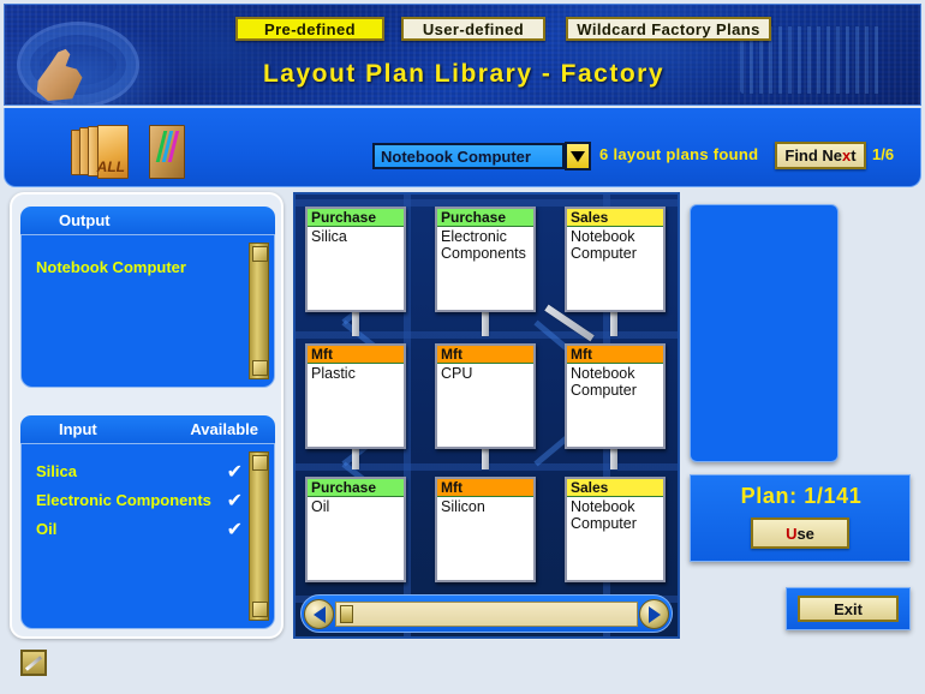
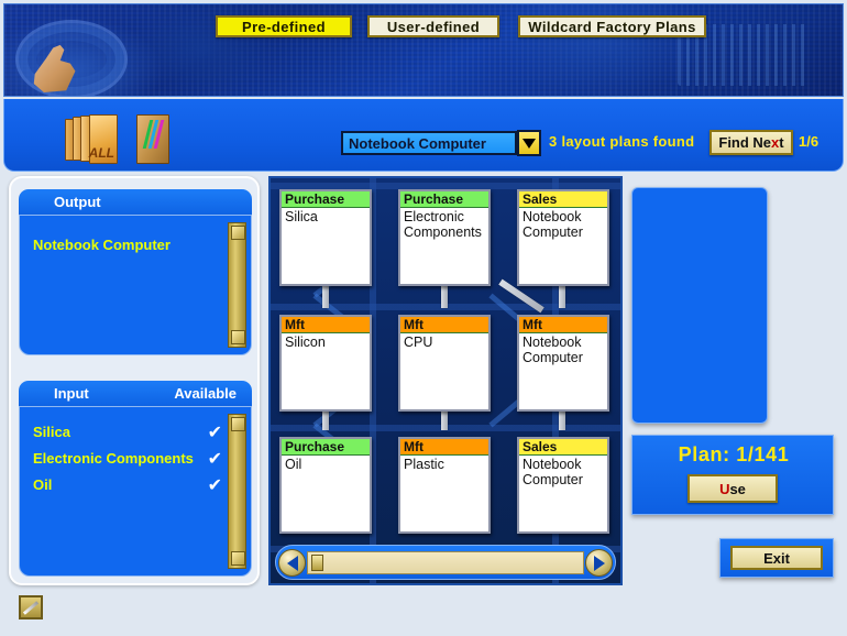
  Pre-defined
  User-defined
  Wildcard Factory Plans
- Layout Plan Library - Factory
  ALL
  Notebook Computer
- 6 layout plans found
+ 3 layout plans found
  Find Ne
  x
  t
  1/6
  Output
  Notebook Computer
  Input
  Available
  Silica
  ✔
  Electronic Components
  ✔
  Oil
  ✔
  Purchase
  Silica
  Purchase
  Electronic Components
  Sales
  Notebook Computer
  Mft
- Plastic
+ Silicon
  Mft
  CPU
  Mft
  Notebook Computer
  Purchase
  Oil
  Mft
- Silicon
+ Plastic
  Sales
  Notebook Computer
  Plan: 1/141
  U
  se
  Exit
